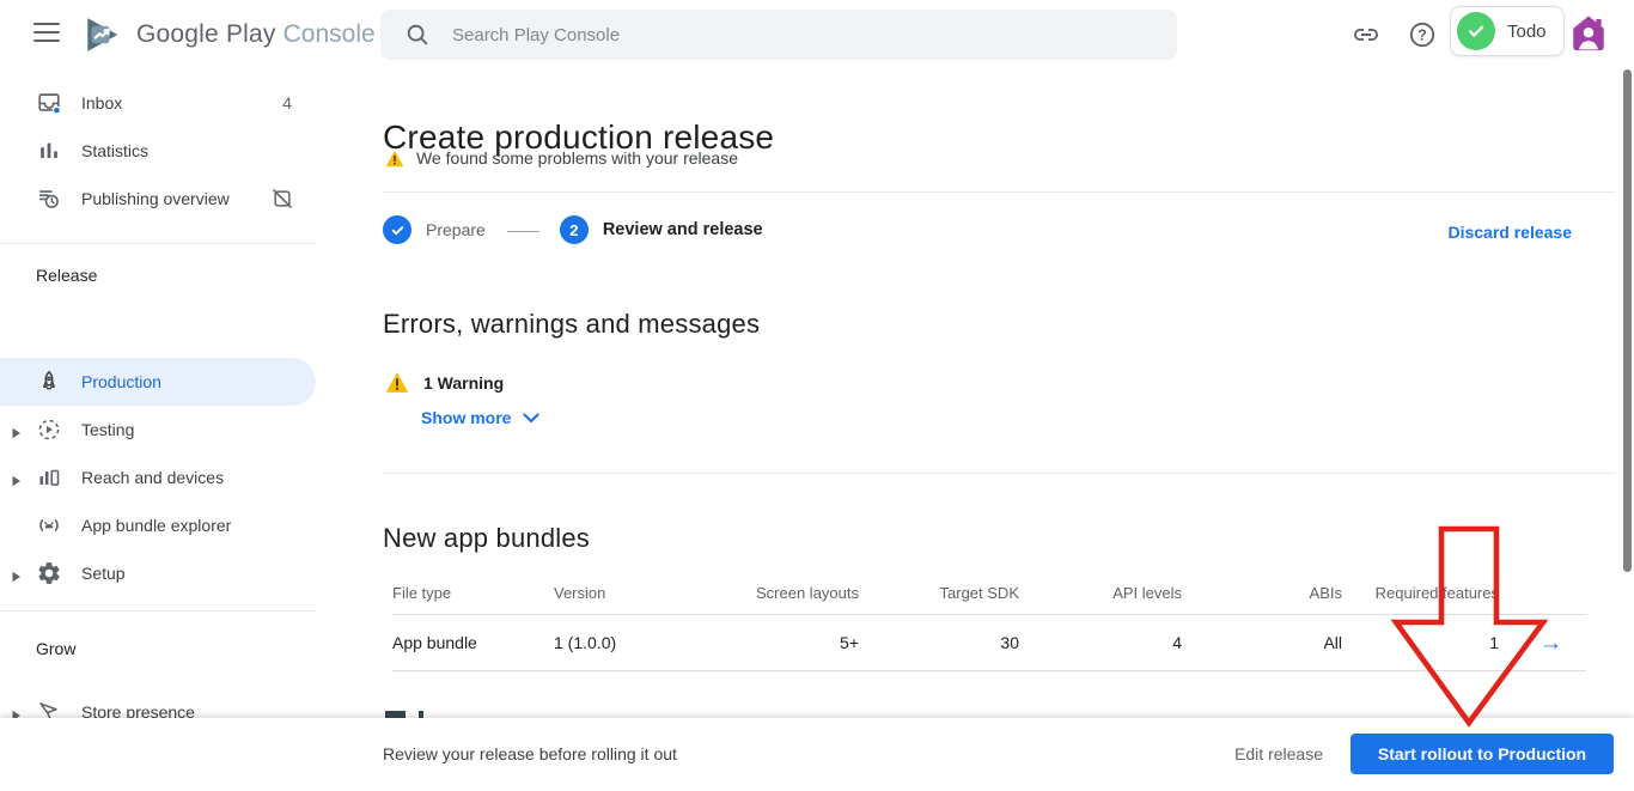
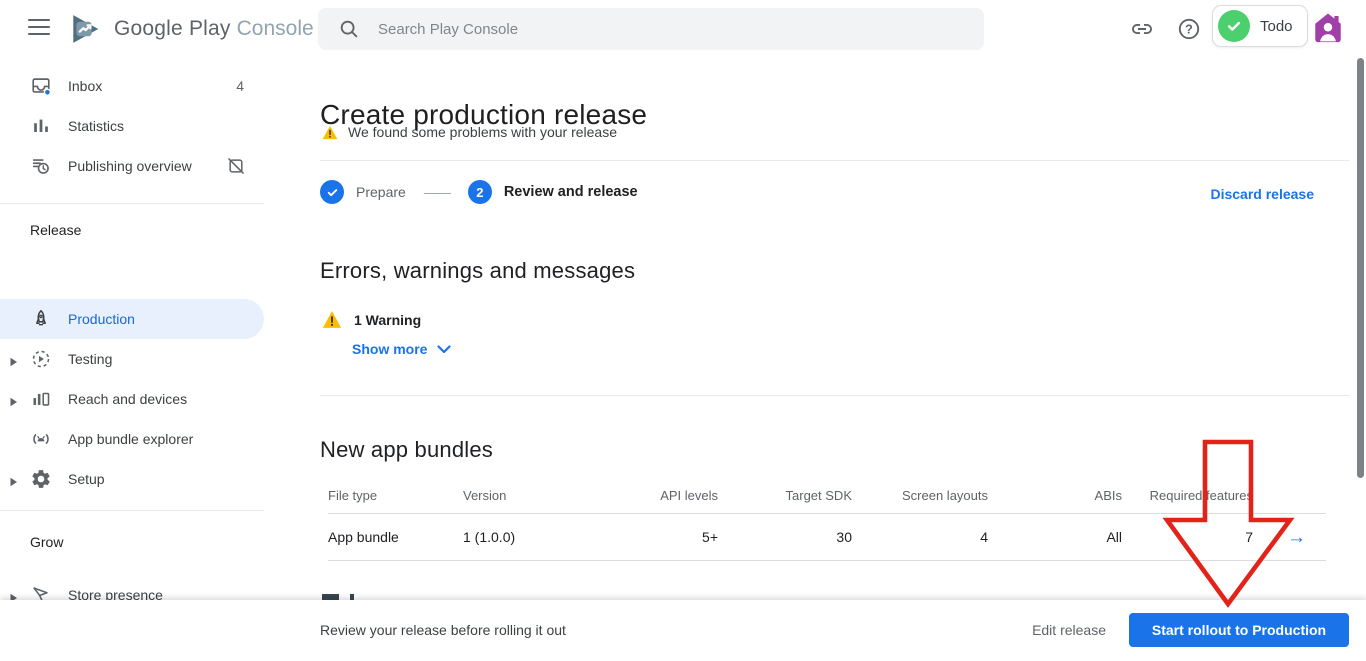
  Google Play
  Console
  Search Play Console
  ?
  Todo
  Inbox
  4
  Statistics
  Publishing overview
  Release
  Production
  Testing
  Reach and devices
  App bundle explorer
  Setup
  Grow
  Store presence
  Create production release
  We found some problems with your release
  Prepare
  ——
  2
  Review and release
  Discard release
  Errors, warnings and messages
  1 Warning
  Show more
  New app bundles
  File type
  Version
- Screen layouts
+ API levels
  Target SDK
- API levels
+ Screen layouts
  ABIs
  Required feature
  App bundle
  1 (1.0.0)
  5+
  30
  4
  All
- 1
+ 7
  →
  Review your release before rolling it out
  Edit release
  Start rollout to Production
